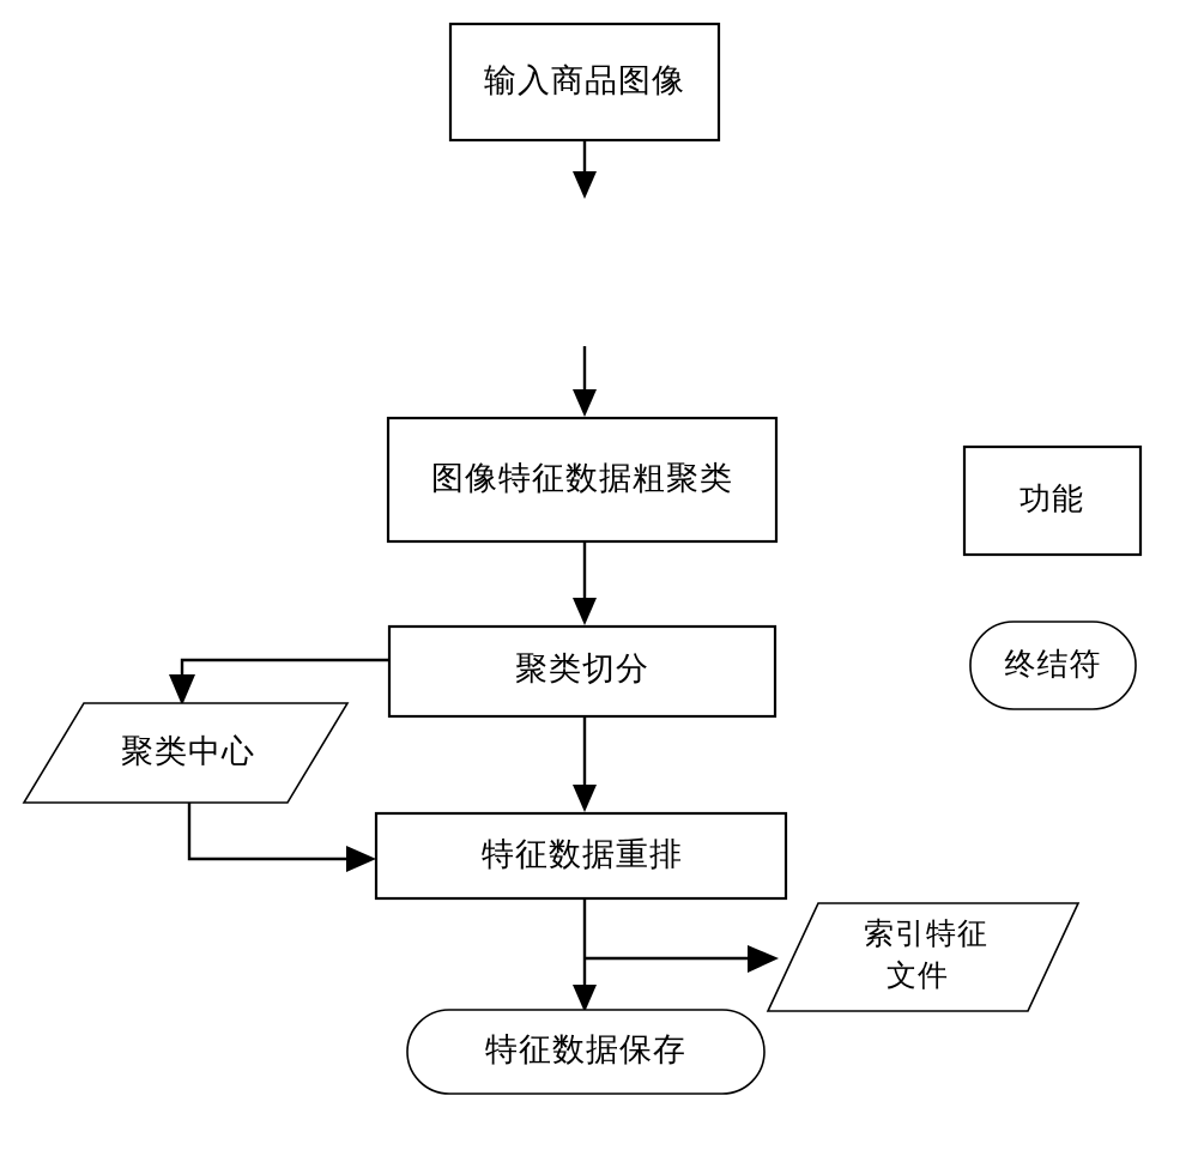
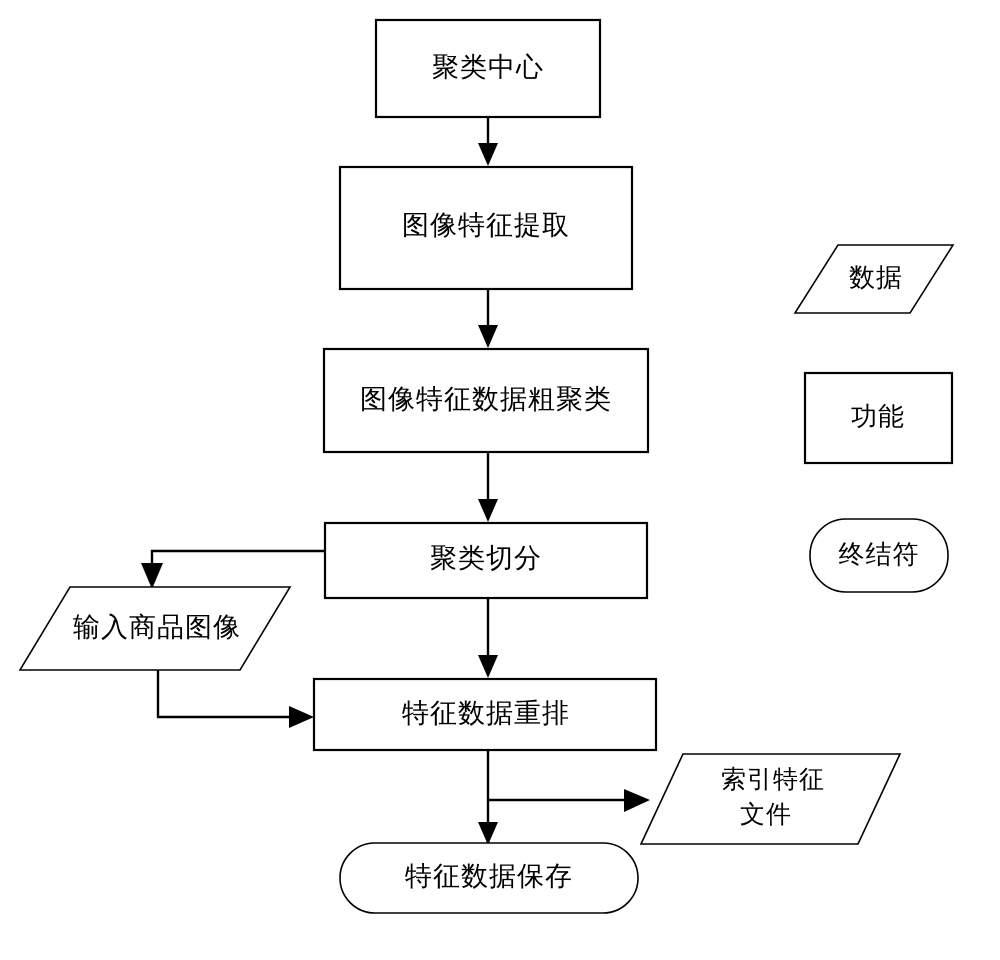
- 输入商品图像
+ 聚类中心
+ 图像特征提取
  图像特征数据粗聚类
  聚类切分
- 聚类中心
+ 输入商品图像
  特征数据重排
  索引特征
  文件
  特征数据保存
+ 数据
  功能
  终结符
